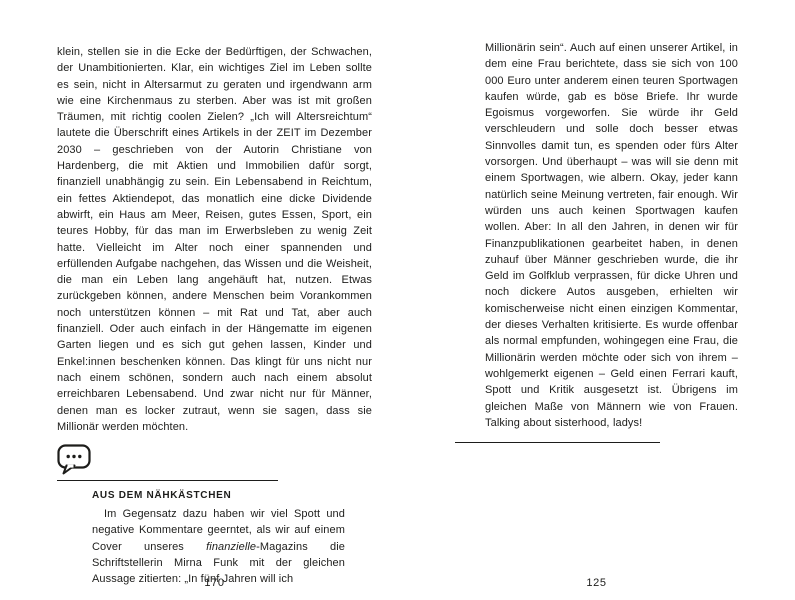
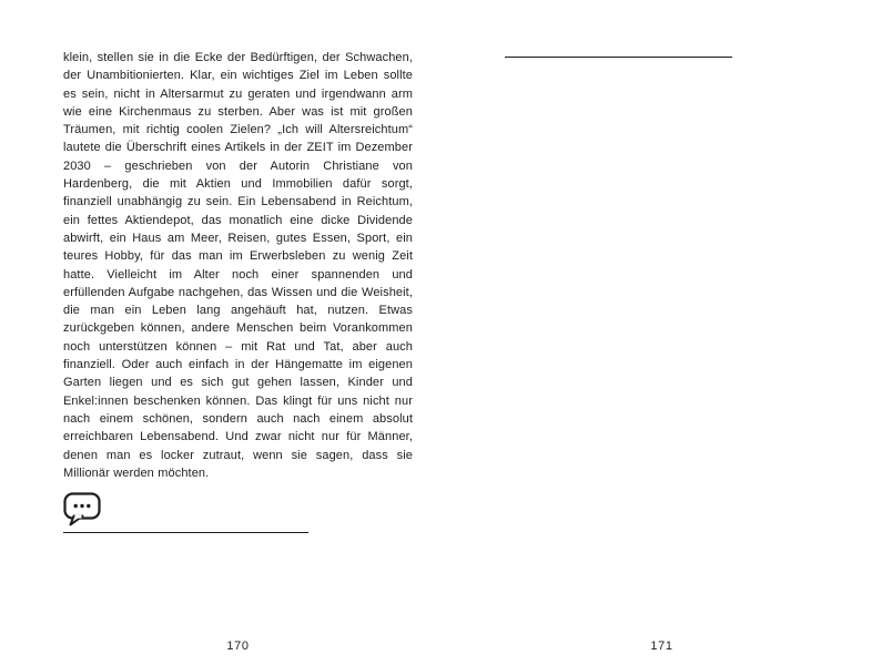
  klein, stellen sie in die Ecke der Bedürftigen, der Schwachen, der Unambitionierten. Klar, ein wichtiges Ziel im Leben sollte es sein, nicht in Altersarmut zu geraten und irgendwann arm wie eine Kirchenmaus zu sterben. Aber was ist mit großen Träumen, mit richtig coolen Zielen? „Ich will Altersreichtum“ lautete die Überschrift eines Artikels in der ZEIT im Dezember 2030 – geschrieben von der Autorin Christiane von Hardenberg, die mit Aktien und Immobilien dafür sorgt, finanziell unabhängig zu sein. Ein Lebensabend in Reichtum, ein fettes Aktiendepot, das monatlich eine dicke Dividende abwirft, ein Haus am Meer, Reisen, gutes Essen, Sport, ein teures Hobby, für das man im Erwerbsleben zu wenig Zeit hatte. Vielleicht im Alter noch einer spannenden und erfüllenden Aufgabe nachgehen, das Wissen und die Weisheit, die man ein Leben lang angehäuft hat, nutzen. Etwas zurückgeben können, andere Menschen beim Vorankommen noch unterstützen können – mit Rat und Tat, aber auch finanziell. Oder auch einfach in der Hängematte im eigenen Garten liegen und es sich gut gehen lassen, Kinder und Enkel:innen beschenken können. Das klingt für uns nicht nur nach einem schönen, sondern auch nach einem absolut erreichbaren Lebensabend. Und zwar nicht nur für Männer, denen man es locker zutraut, wenn sie sagen, dass sie Millionär werden möchten.
- AUS DEM NÄHKÄSTCHEN
- Im Gegensatz dazu haben wir viel Spott und negative Kommentare geerntet, als wir auf einem Cover unseres finanzielle-Magazins die Schriftstellerin Mirna Funk mit der gleichen Aussage zitierten: „In fünf Jahren will ich
- Millionärin sein“. Auch auf einen unserer Artikel, in dem eine Frau berichtete, dass sie sich von 100 000 Euro unter anderem einen teuren Sportwagen kaufen würde, gab es böse Briefe. Ihr wurde Egoismus vorgeworfen. Sie würde ihr Geld verschleudern und solle doch besser etwas Sinnvolles damit tun, es spenden oder fürs Alter vorsorgen. Und überhaupt – was will sie denn mit einem Sportwagen, wie albern. Okay, jeder kann natürlich seine Meinung vertreten, fair enough. Wir würden uns auch keinen Sportwagen kaufen wollen. Aber: In all den Jahren, in denen wir für Finanzpublikationen gearbeitet haben, in denen zuhauf über Männer geschrieben wurde, die ihr Geld im Golfklub verprassen, für dicke Uhren und noch dickere Autos ausgeben, erhielten wir komischerweise nicht einen einzigen Kommentar, der dieses Verhalten kritisierte. Es wurde offenbar als normal empfunden, wohingegen eine Frau, die Millionärin werden möchte oder sich von ihrem – wohlgemerkt eigenen – Geld einen Ferrari kauft, Spott und Kritik ausgesetzt ist. Übrigens im gleichen Maße von Männern wie von Frauen. Talking about sisterhood, ladys!
  170
- 125
+ 171
